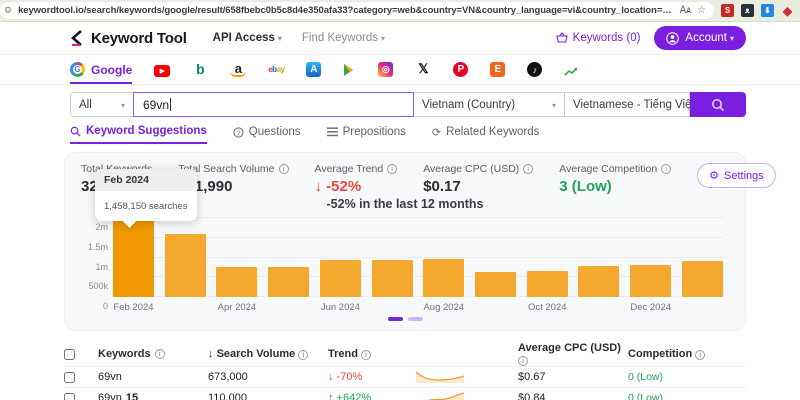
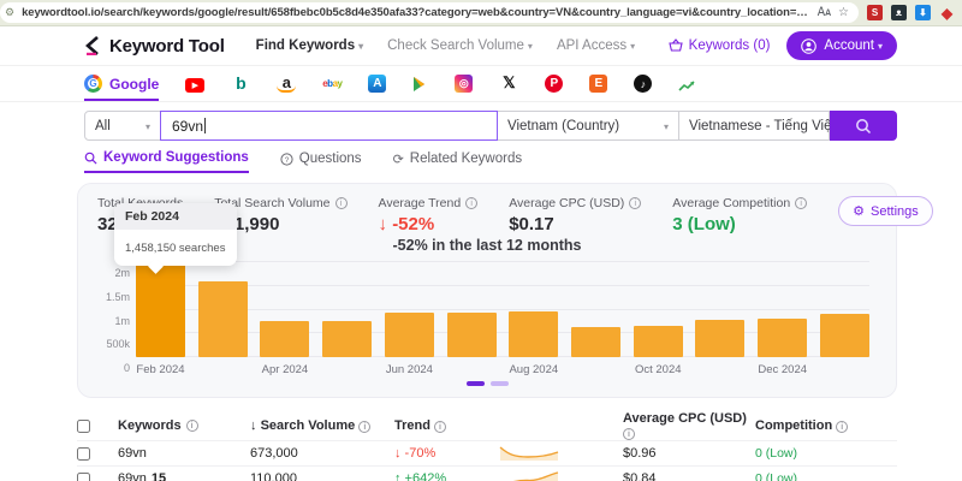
  ⚙
  🗛
  ☆
  S
  ᴥ
  ⬇
  ◆
  Keyword Tool
- API Access
+ Find Keywords
+ Check Search Volume
- Find Keywords
+ API Access
  Keywords (0)
  Account
  G
  Google
  b
  a
  e
  b
  a
  y
  A
  ◎
  𝕏
  P
  E
  ♪
  All
  69vn
  Vietnam (Country)
  Vietnamese - Tiếng Việ
  Keyword Suggestions
  Questions
- Prepositions
  ⟳
  Related Keywords
  32
  al Search Volume
  1,990
  Average Trend
  ↓ -52%
  Average CPC (USD)
  $0.17
  Average Competition
  3 (Low)
  ⚙
  Settings
  Feb 2024
  1,458,150 searches
  -52% in the last 12 months
  0
  500k
  1m
  1.5m
  2m
  Feb 2024
  Apr 2024
  Jun 2024
  Aug 2024
  Oct 2024
  Dec 2024
  Keywords
  ↓ Search Volume
  Trend
  Average CPC (USD)
  Competition
  69vn
  673,000
  ↓ -70%
- $0.67
+ $0.96
  0 (Low)
  69vn
  15
  110,000
  ↑ +642%
  $0.84
  0 (Low)
